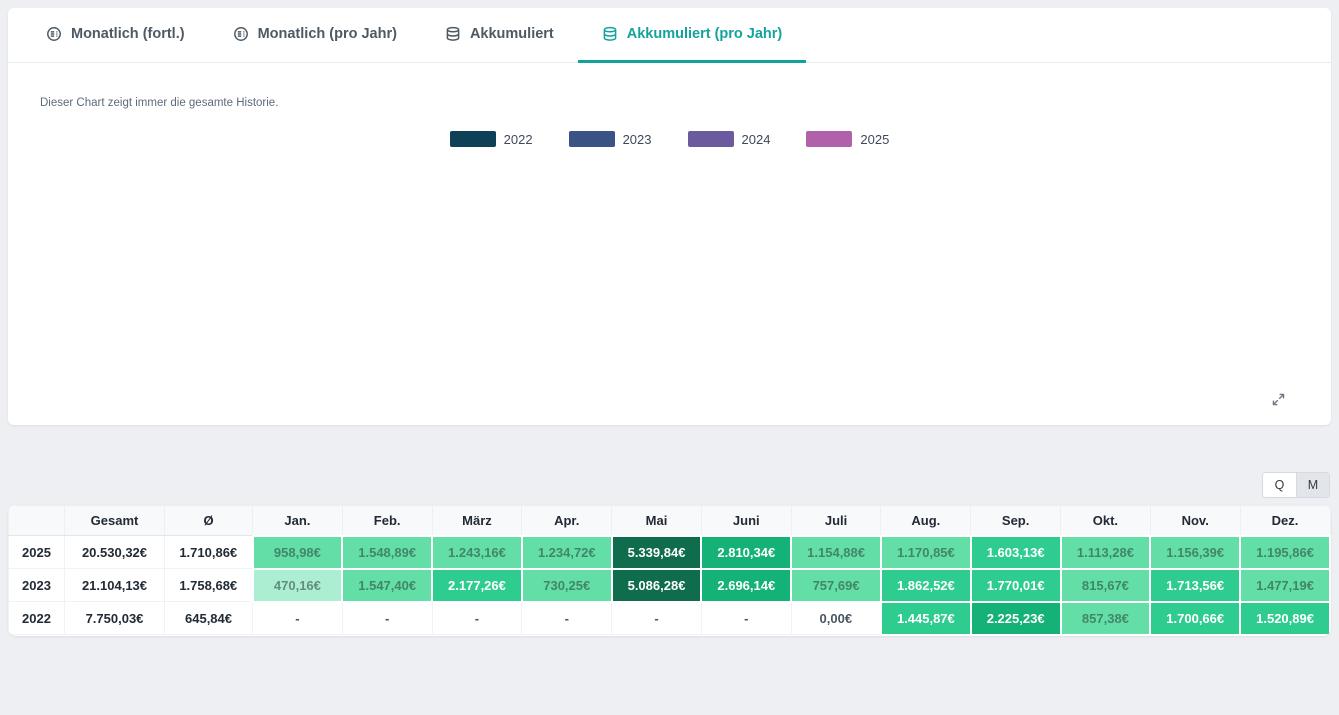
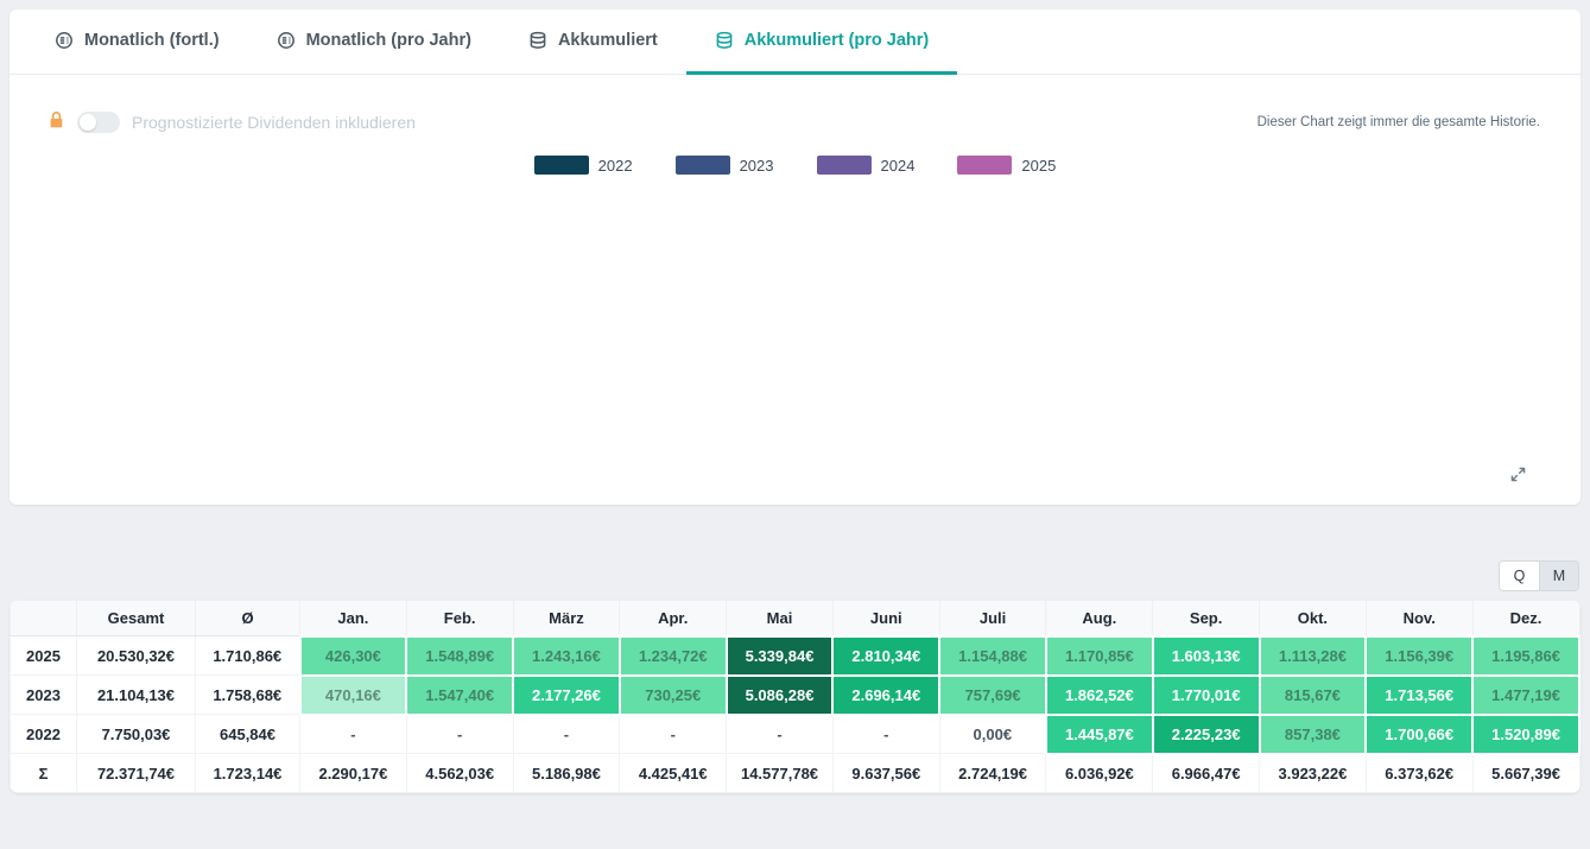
  Monatlich (fortl.)
  Monatlich (pro Jahr)
  Akkumuliert
  Akkumuliert (pro Jahr)
+ Prognostizierte Dividenden inkludieren
  Dieser Chart zeigt immer die gesamte Historie.
  2022
  2023
  2024
  2025
  Q
  M
  	Gesamt	Ø	Jan.	Feb.	März	Apr.	Mai	Juni	Juli	Aug.	Sep.	Okt.	Nov.	Dez.
- 2025	20.530,32€	1.710,86€	958,98€	1.548,89€	1.243,16€	1.234,72€	5.339,84€	2.810,34€	1.154,88€	1.170,85€	1.603,13€	1.113,28€	1.156,39€	1.195,86€
+ 2025	20.530,32€	1.710,86€	426,30€	1.548,89€	1.243,16€	1.234,72€	5.339,84€	2.810,34€	1.154,88€	1.170,85€	1.603,13€	1.113,28€	1.156,39€	1.195,86€
  2023	21.104,13€	1.758,68€	470,16€	1.547,40€	2.177,26€	730,25€	5.086,28€	2.696,14€	757,69€	1.862,52€	1.770,01€	815,67€	1.713,56€	1.477,19€
  2022	7.750,03€	645,84€	-	-	-	-	-	-	0,00€	1.445,87€	2.225,23€	857,38€	1.700,66€	1.520,89€
+ Σ	72.371,74€	1.723,14€	2.290,17€	4.562,03€	5.186,98€	4.425,41€	14.577,78€	9.637,56€	2.724,19€	6.036,92€	6.966,47€	3.923,22€	6.373,62€	5.667,39€
